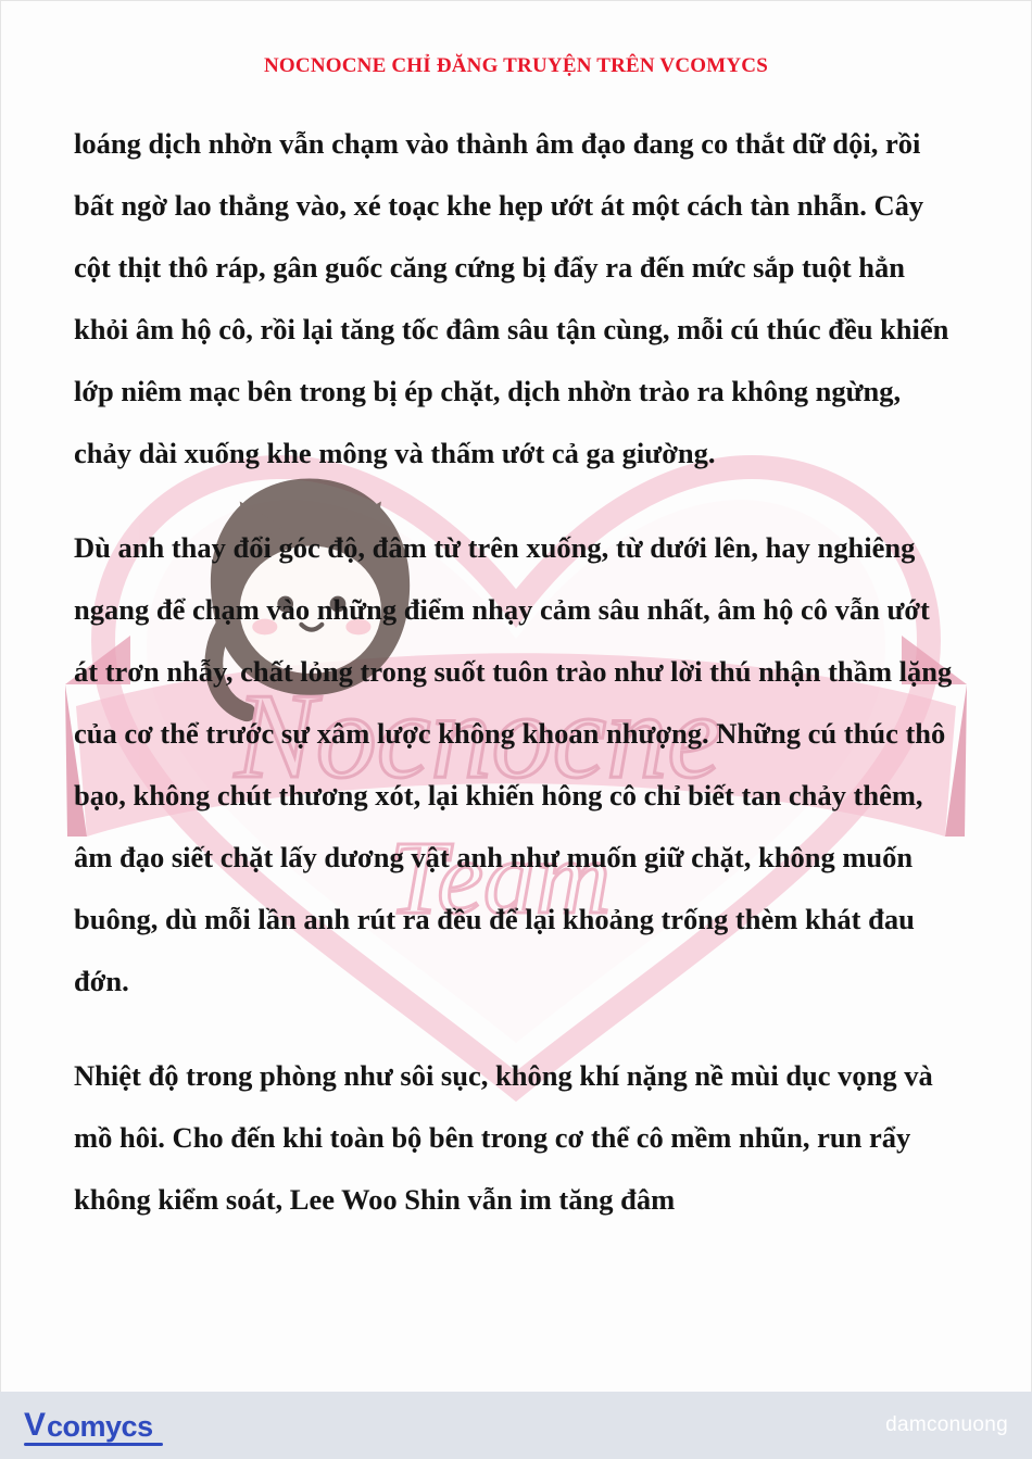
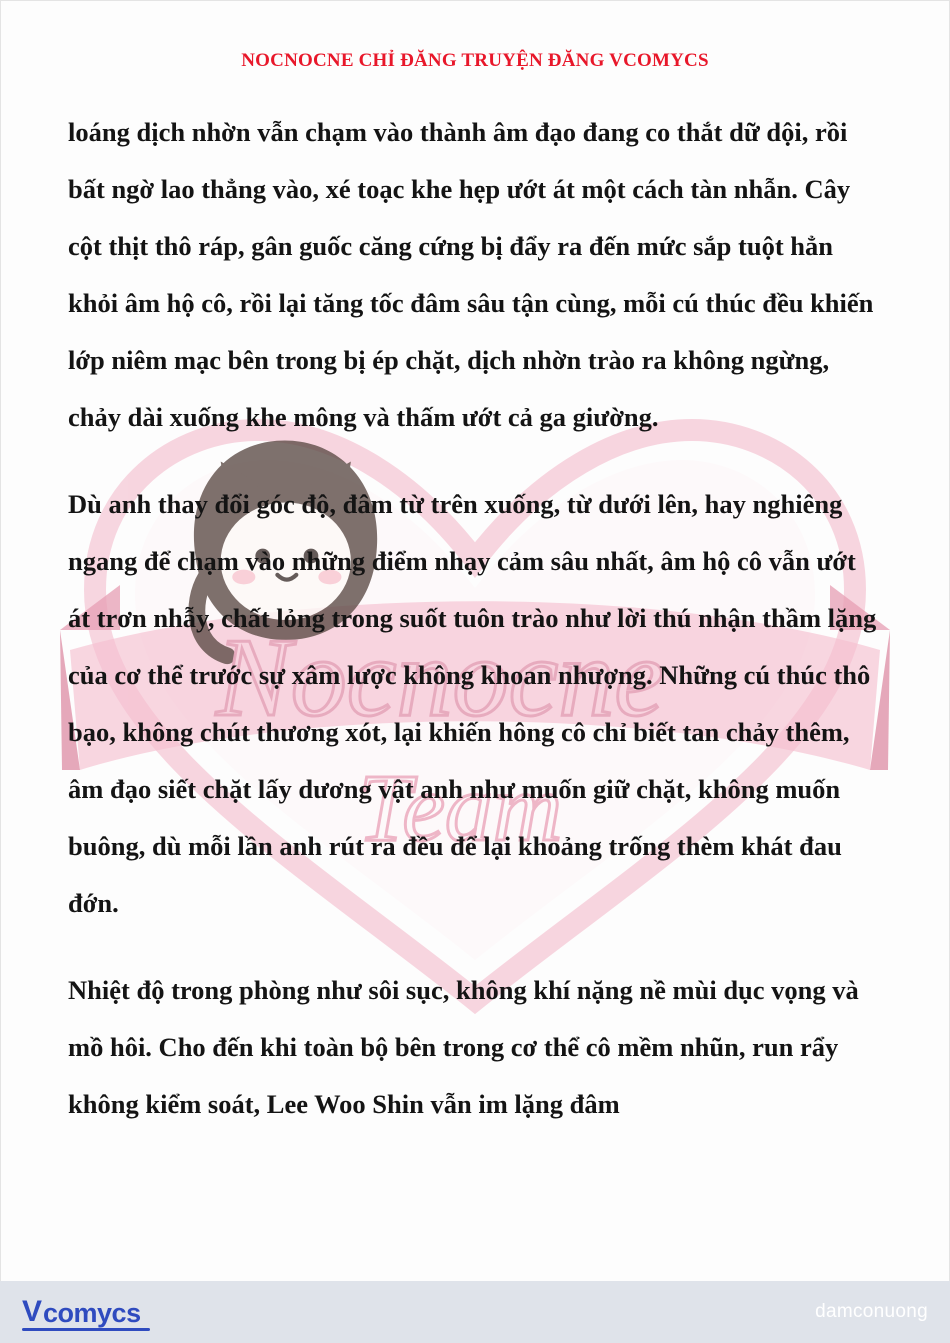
  Nocnocne
  Team
- NOCNOCNE CHỈ ĐĂNG TRUYỆN TRÊN VCOMYCS
+ NOCNOCNE CHỈ ĐĂNG TRUYỆN ĐĂNG VCOMYCS
  loáng dịch nhờn vẫn chạm vào thành âm đạo đang co thắt dữ dội, rồi bất ngờ lao thẳng vào, xé toạc khe hẹp ướt át một cách tàn nhẫn. Cây cột thịt thô ráp, gân guốc căng cứng bị đẩy ra đến mức sắp tuột hẳn khỏi âm hộ cô, rồi lại tăng tốc đâm sâu tận cùng, mỗi cú thúc đều khiến lớp niêm mạc bên trong bị ép chặt, dịch nhờn trào ra không ngừng, chảy dài xuống khe mông và thấm ướt cả ga giường.
  Dù anh thay đổi góc độ, đâm từ trên xuống, từ dưới lên, hay nghiêng ngang để chạm vào những điểm nhạy cảm sâu nhất, âm hộ cô vẫn ướt át trơn nhẫy, chất lỏng trong suốt tuôn trào như lời thú nhận thầm lặng của cơ thể trước sự xâm lược không khoan nhượng. Những cú thúc thô bạo, không chút thương xót, lại khiến hông cô chỉ biết tan chảy thêm, âm đạo siết chặt lấy dương vật anh như muốn giữ chặt, không muốn buông, dù mỗi lần anh rút ra đều để lại khoảng trống thèm khát đau đớn.
- Nhiệt độ trong phòng như sôi sục, không khí nặng nề mùi dục vọng và mồ hôi. Cho đến khi toàn bộ bên trong cơ thể cô mềm nhũn, run rẩy không kiểm soát, Lee Woo Shin vẫn im tăng đâm
+ Nhiệt độ trong phòng như sôi sục, không khí nặng nề mùi dục vọng và mồ hôi. Cho đến khi toàn bộ bên trong cơ thể cô mềm nhũn, run rẩy không kiểm soát, Lee Woo Shin vẫn im lặng đâm
  V
  comycs
  damconuong
